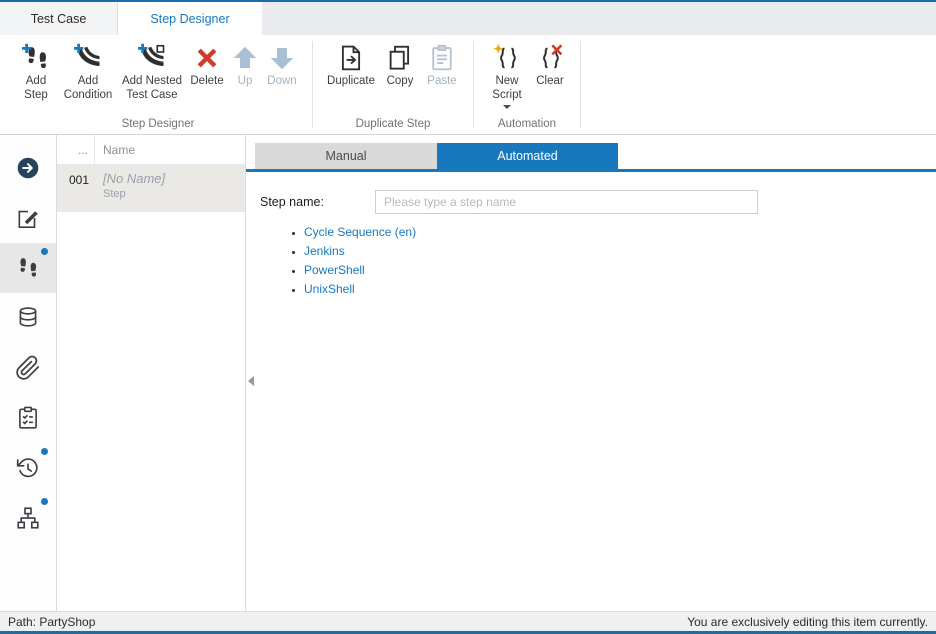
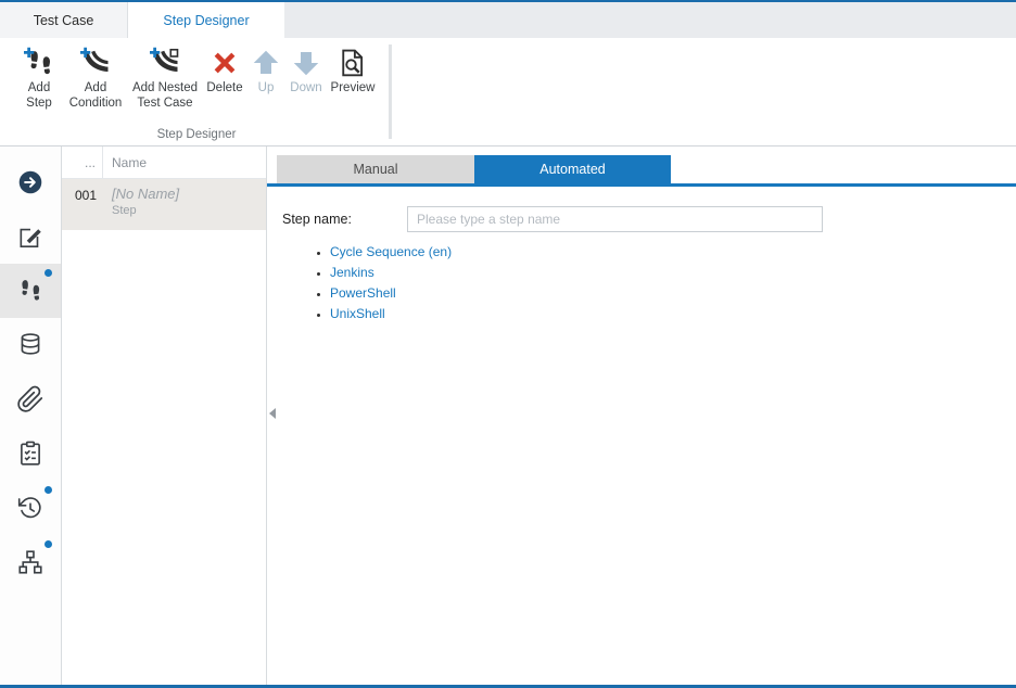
  Test Case
  Step Designer
  Add Step
  Add Condition
  Add Nested Test Case
  Delete
  Up
  Down
+ Preview
  Step Designer
- Duplicate
- Copy
- Paste
- Duplicate Step
- New Script
- Clear
- Automation
  ...
  Name
  001
  [No Name]
  Step
  Manual
  Automated
  Step name:
  Please type a step name
  Cycle Sequence (en)
  Jenkins
  PowerShell
  UnixShell
- Path: PartyShop
- You are exclusively editing this item currently.
